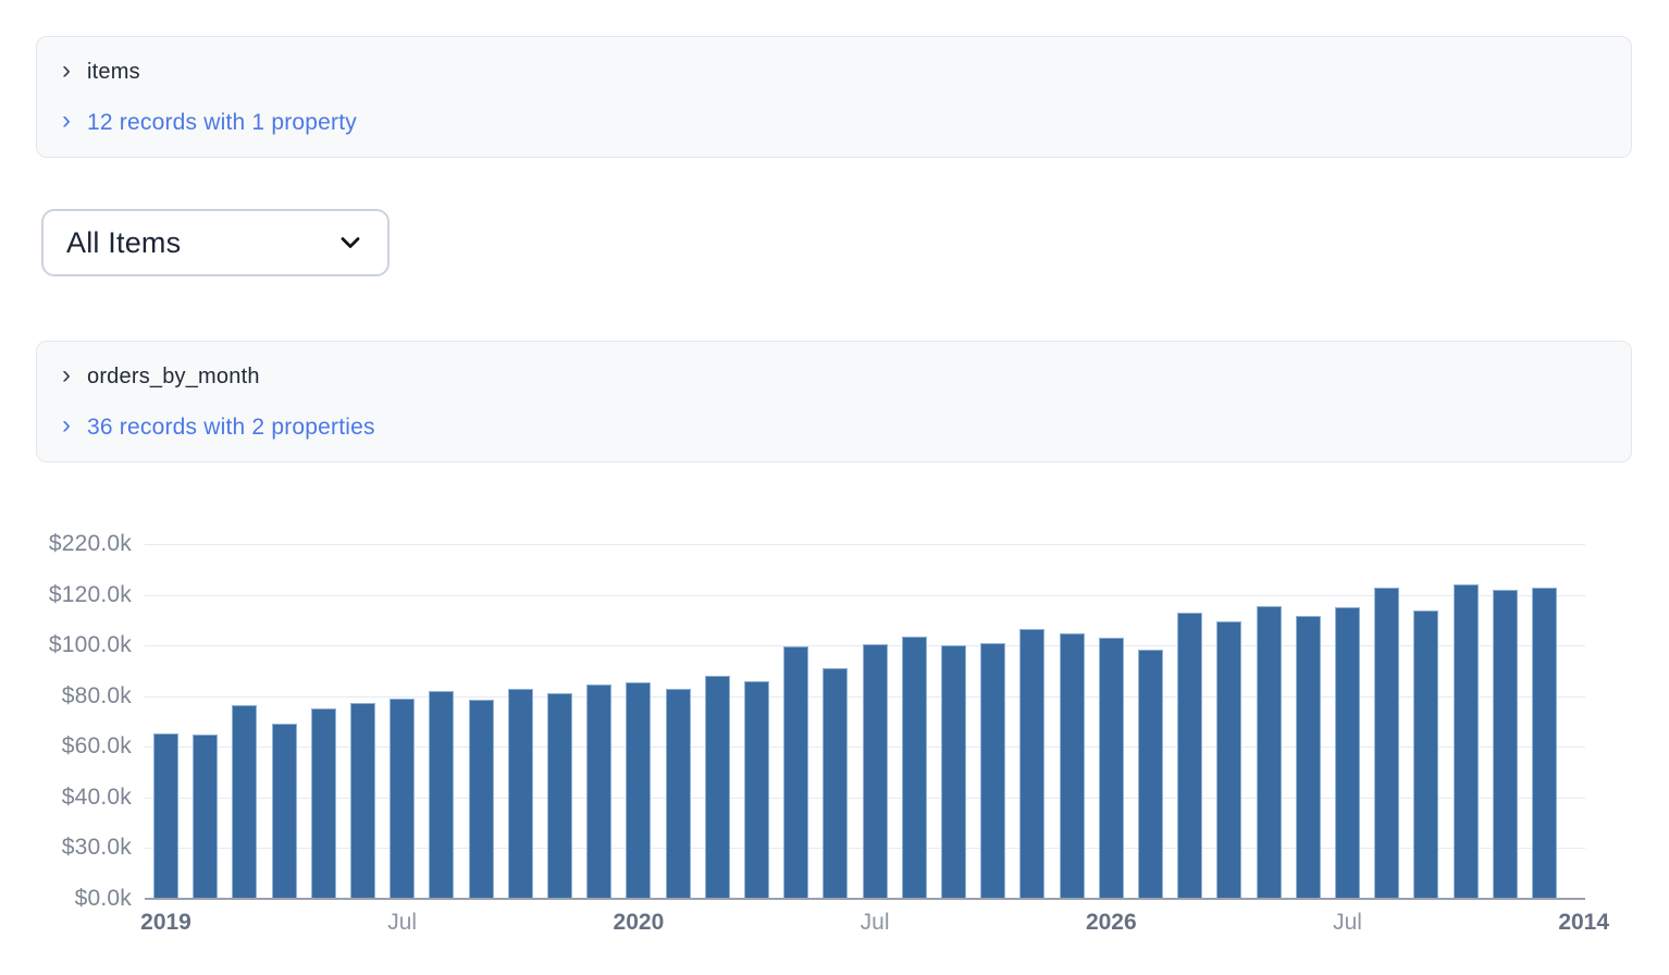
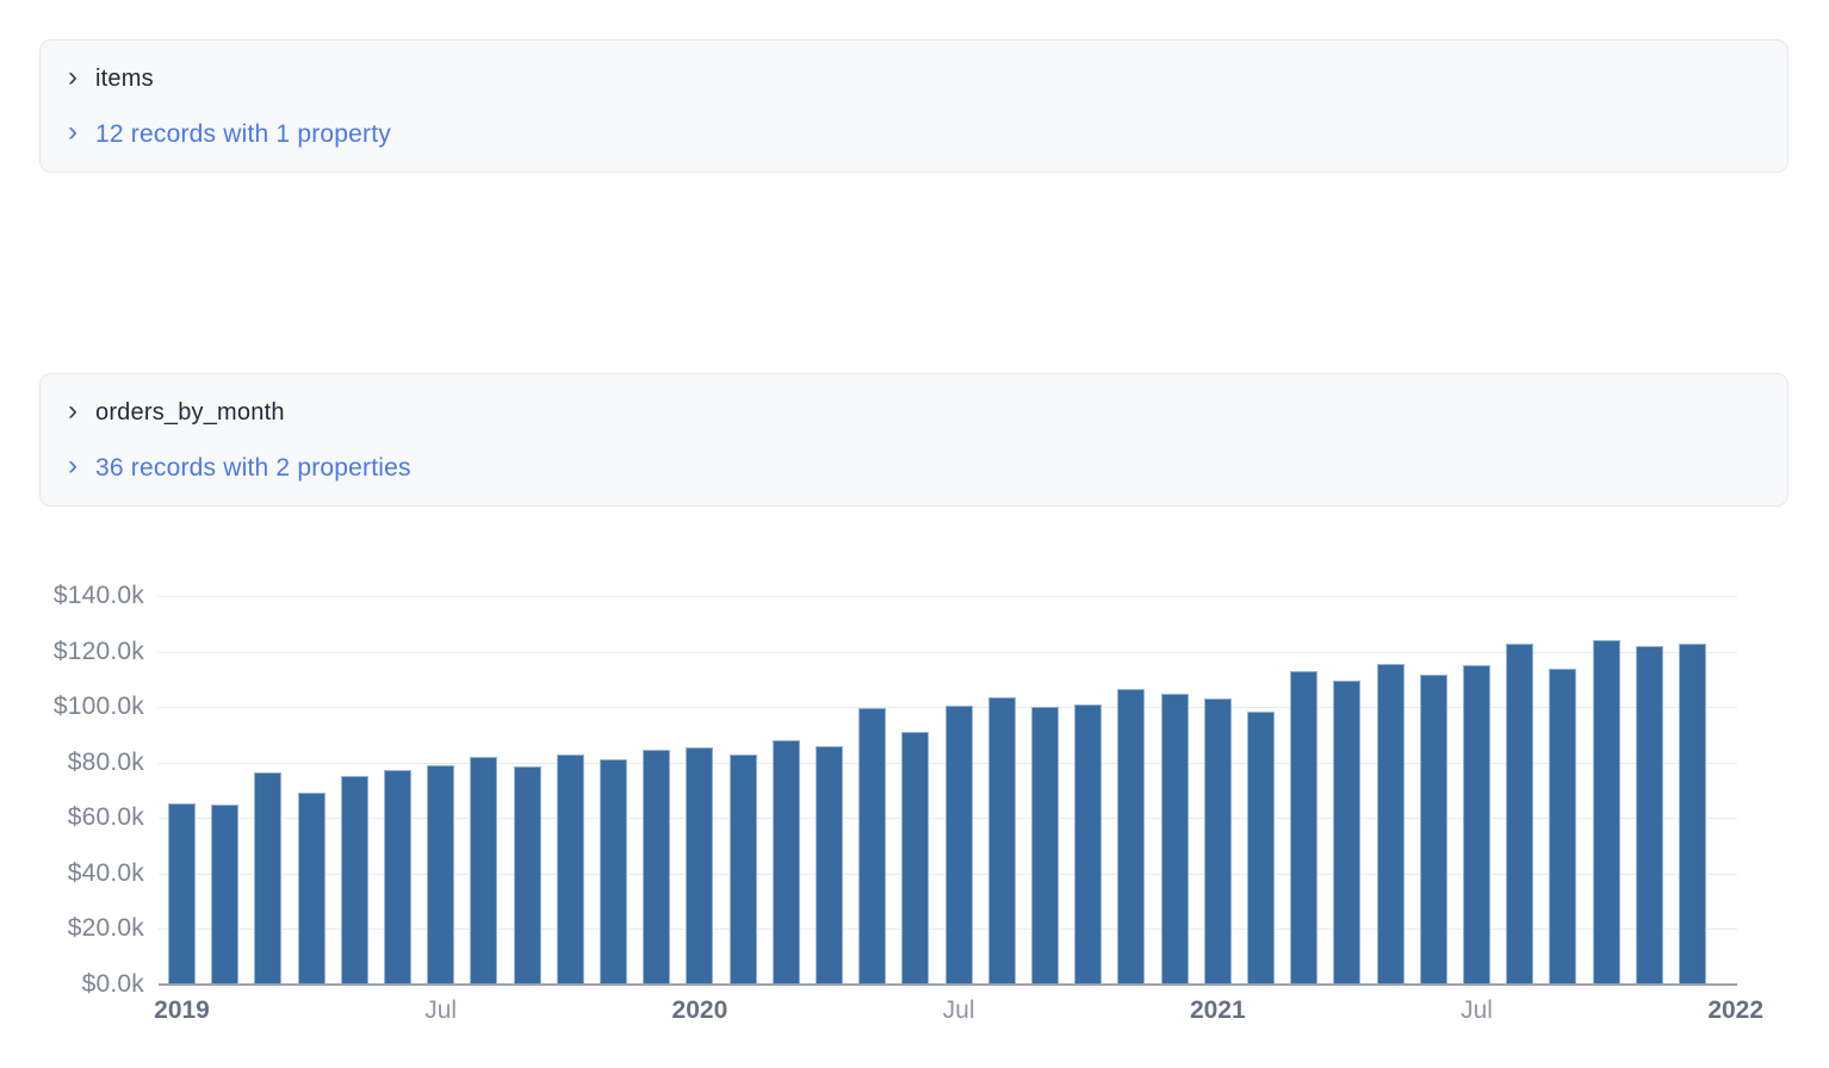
  ›
  items
  ›
  12 records with 1 property
- All Items
  ›
  orders_by_month
  ›
  36 records with 2 properties
  $0.0k
- $30.0k
+ $20.0k
  $40.0k
  $60.0k
  $80.0k
  $100.0k
  $120.0k
- $220.0k
+ $140.0k
  2019
  Jul
  2020
  Jul
- 2026
+ 2021
  Jul
- 2014
+ 2022
